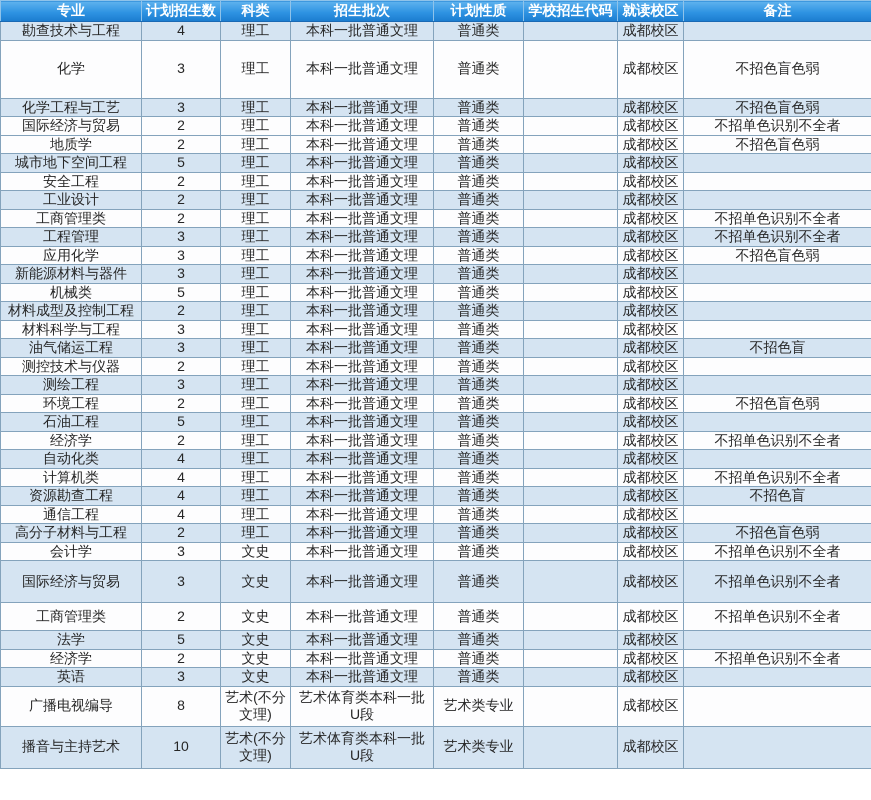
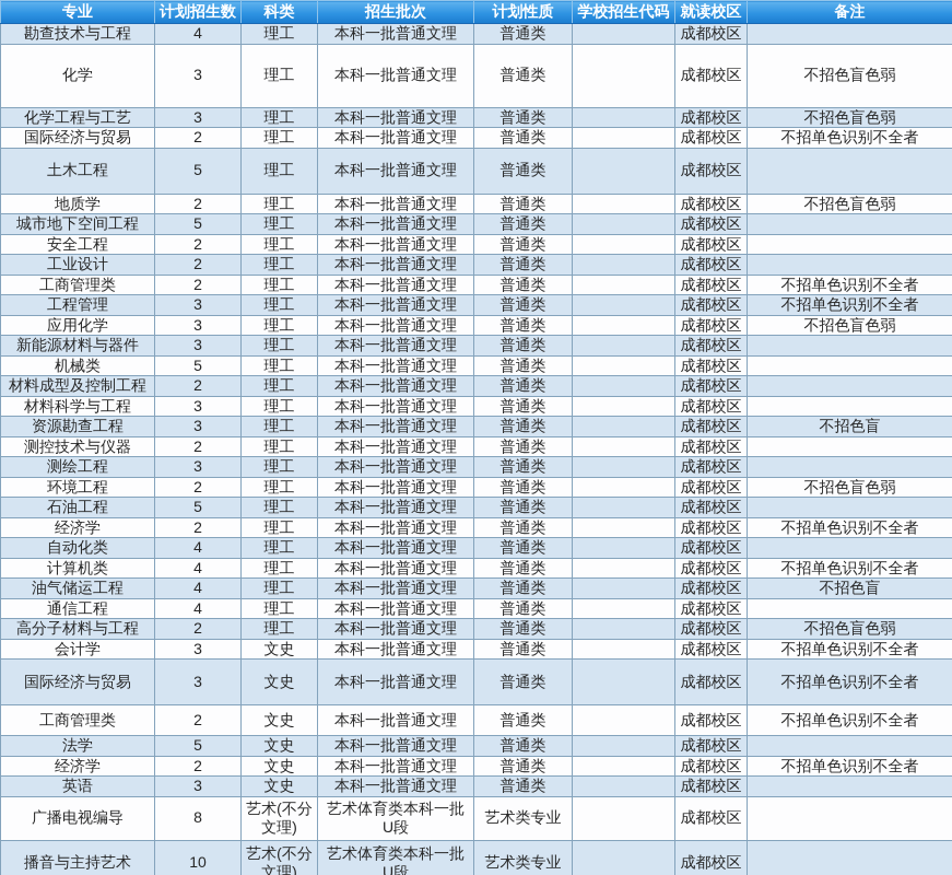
  专业	计划招生数	科类	招生批次	计划性质	学校招生代码	就读校区	备注
  勘查技术与工程	4	理工	本科一批普通文理	普通类		成都校区
  化学	3	理工	本科一批普通文理	普通类		成都校区	不招色盲色弱
  化学工程与工艺	3	理工	本科一批普通文理	普通类		成都校区	不招色盲色弱
  国际经济与贸易	2	理工	本科一批普通文理	普通类		成都校区	不招单色识别不全者
+ 土木工程	5	理工	本科一批普通文理	普通类		成都校区
  地质学	2	理工	本科一批普通文理	普通类		成都校区	不招色盲色弱
  城市地下空间工程	5	理工	本科一批普通文理	普通类		成都校区
  安全工程	2	理工	本科一批普通文理	普通类		成都校区
  工业设计	2	理工	本科一批普通文理	普通类		成都校区
  工商管理类	2	理工	本科一批普通文理	普通类		成都校区	不招单色识别不全者
  工程管理	3	理工	本科一批普通文理	普通类		成都校区	不招单色识别不全者
  应用化学	3	理工	本科一批普通文理	普通类		成都校区	不招色盲色弱
  新能源材料与器件	3	理工	本科一批普通文理	普通类		成都校区
  机械类	5	理工	本科一批普通文理	普通类		成都校区
  材料成型及控制工程	2	理工	本科一批普通文理	普通类		成都校区
  材料科学与工程	3	理工	本科一批普通文理	普通类		成都校区
- 油气储运工程	3	理工	本科一批普通文理	普通类		成都校区	不招色盲
+ 资源勘查工程	3	理工	本科一批普通文理	普通类		成都校区	不招色盲
  测控技术与仪器	2	理工	本科一批普通文理	普通类		成都校区
  测绘工程	3	理工	本科一批普通文理	普通类		成都校区
  环境工程	2	理工	本科一批普通文理	普通类		成都校区	不招色盲色弱
  石油工程	5	理工	本科一批普通文理	普通类		成都校区
  经济学	2	理工	本科一批普通文理	普通类		成都校区	不招单色识别不全者
  自动化类	4	理工	本科一批普通文理	普通类		成都校区
  计算机类	4	理工	本科一批普通文理	普通类		成都校区	不招单色识别不全者
- 资源勘查工程	4	理工	本科一批普通文理	普通类		成都校区	不招色盲
+ 油气储运工程	4	理工	本科一批普通文理	普通类		成都校区	不招色盲
  通信工程	4	理工	本科一批普通文理	普通类		成都校区
  高分子材料与工程	2	理工	本科一批普通文理	普通类		成都校区	不招色盲色弱
  会计学	3	文史	本科一批普通文理	普通类		成都校区	不招单色识别不全者
  国际经济与贸易	3	文史	本科一批普通文理	普通类		成都校区	不招单色识别不全者
  工商管理类	2	文史	本科一批普通文理	普通类		成都校区	不招单色识别不全者
  法学	5	文史	本科一批普通文理	普通类		成都校区
  经济学	2	文史	本科一批普通文理	普通类		成都校区	不招单色识别不全者
  英语	3	文史	本科一批普通文理	普通类		成都校区
  广播电视编导	8	艺术(不分文理)	艺术体育类本科一批U段	艺术类专业		成都校区
  播音与主持艺术	10	艺术(不分文理)	艺术体育类本科一批U段	艺术类专业		成都校区
